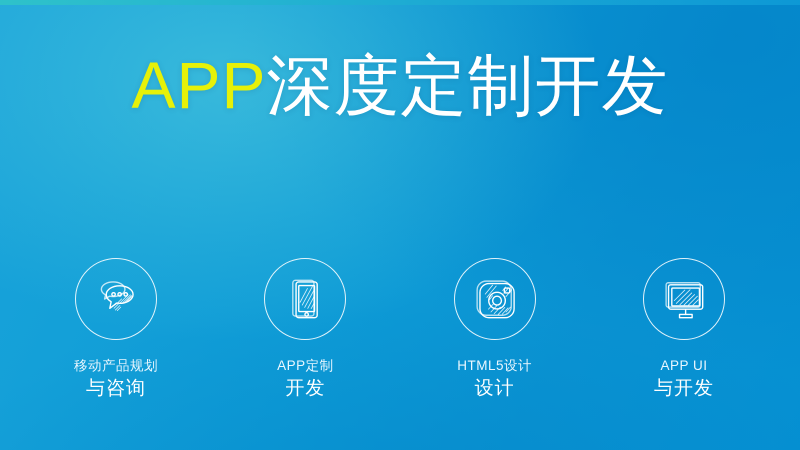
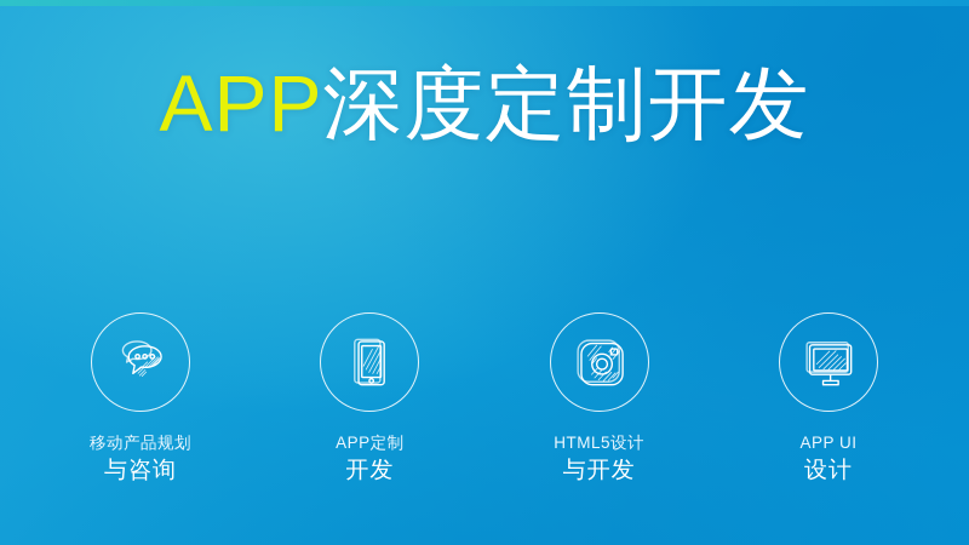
  APP深度定制开发
  移动产品规划
  与咨询
  APP定制
  开发
  HTML5设计
- 设计
+ 与开发
  APP UI
- 与开发
+ 设计
